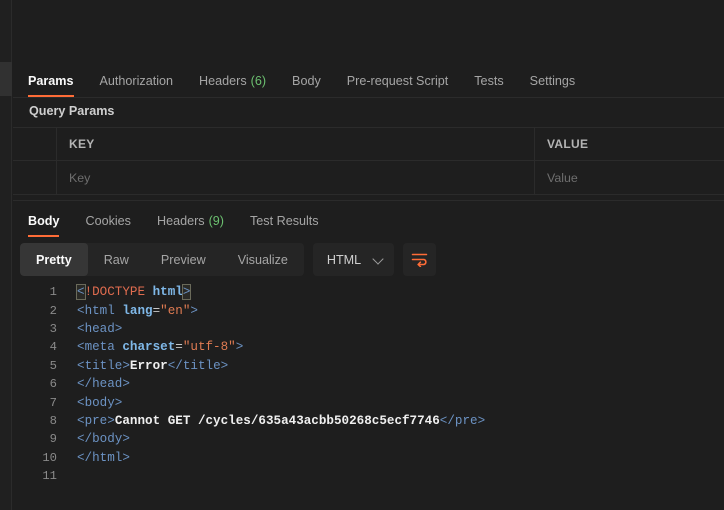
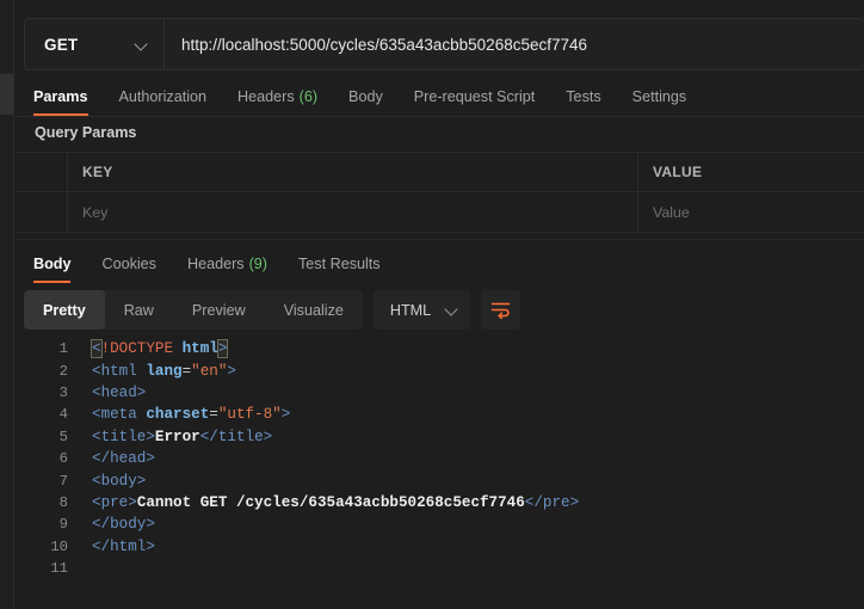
+ GET
+ http://localhost:5000/cycles/635a43acbb50268c5ecf7746
  Params
  Authorization
  Headers
  (6)
  Body
  Pre-request Script
  Tests
  Settings
  Query Params
  KEY
  VALUE
  Key
  Value
  Body
  Cookies
  Headers
  (9)
  Test Results
  Pretty
  Raw
  Preview
  Visualize
  HTML
  1
  <!DOCTYPE html>
  2
  <html lang="en">
  3
  <head>
  4
  <meta charset="utf-8">
  5
  <title>Error</title>
  6
  </head>
  7
  <body>
  8
  <pre>Cannot GET /cycles/635a43acbb50268c5ecf7746</pre>
  9
  </body>
  10
  </html>
  11
